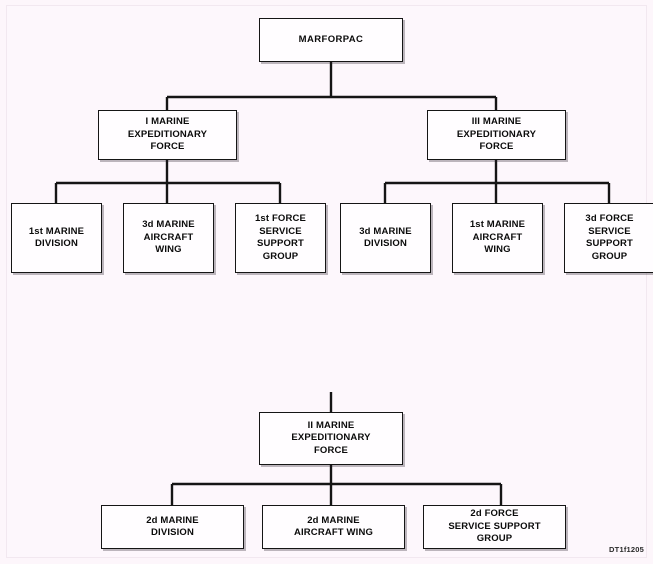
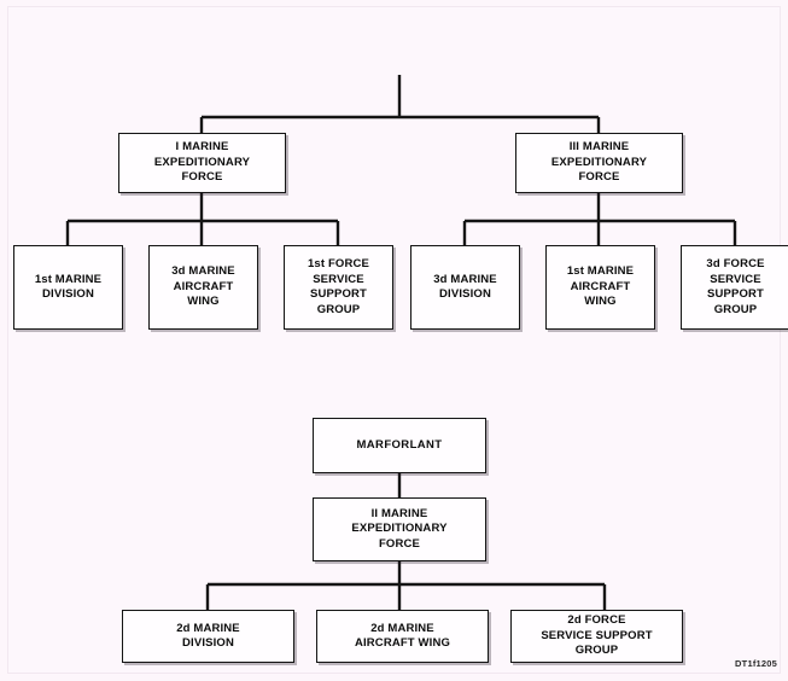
- MARFORPAC
  I MARINE
  EXPEDITIONARY
  FORCE
  III MARINE
  EXPEDITIONARY
  FORCE
  1st MARINE
  DIVISION
  3d MARINE
  AIRCRAFT
  WING
  1st FORCE
  SERVICE
  SUPPORT
  GROUP
  3d MARINE
  DIVISION
  1st MARINE
  AIRCRAFT
  WING
  3d FORCE
  SERVICE
  SUPPORT
  GROUP
+ MARFORLANT
  II MARINE
  EXPEDITIONARY
  FORCE
  2d MARINE
  DIVISION
  2d MARINE
  AIRCRAFT WING
  2d FORCE
  SERVICE SUPPORT
  GROUP
  DT1f1205
